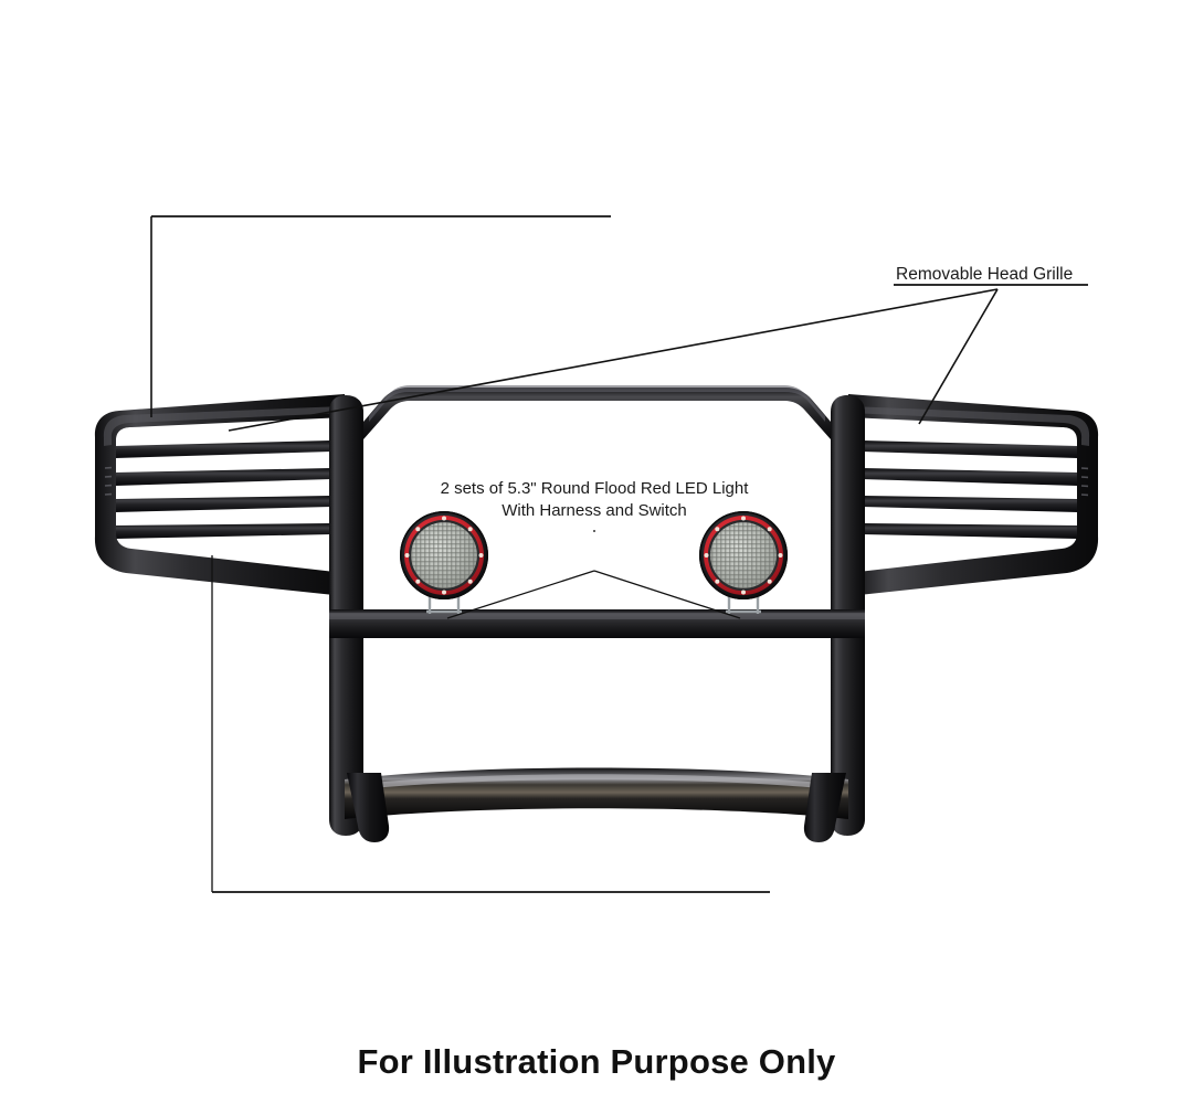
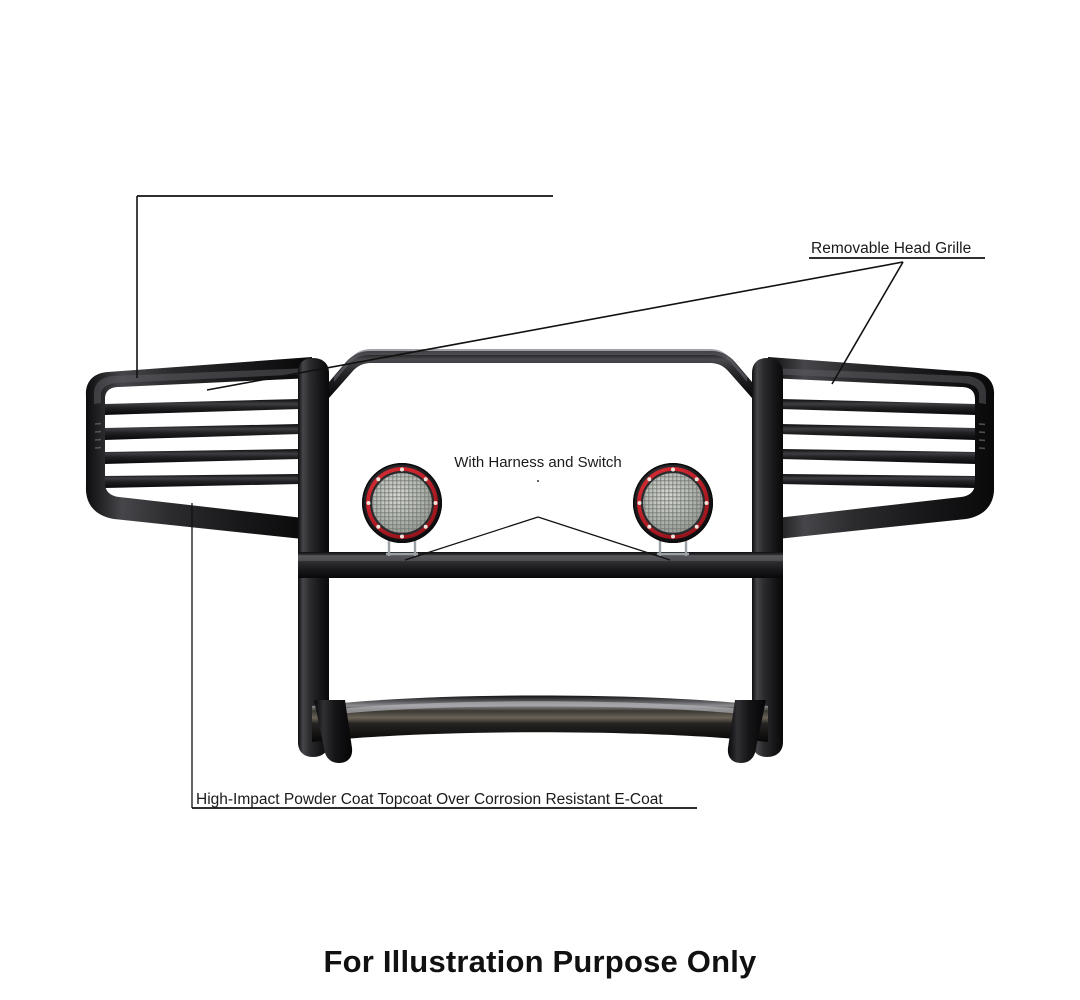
  Removable Head Grille
- 2 sets of 5.3" Round Flood Red LED Light
  With Harness and Switch
+ High-Impact Powder Coat Topcoat Over Corrosion Resistant E-Coat
  For Illustration Purpose Only
